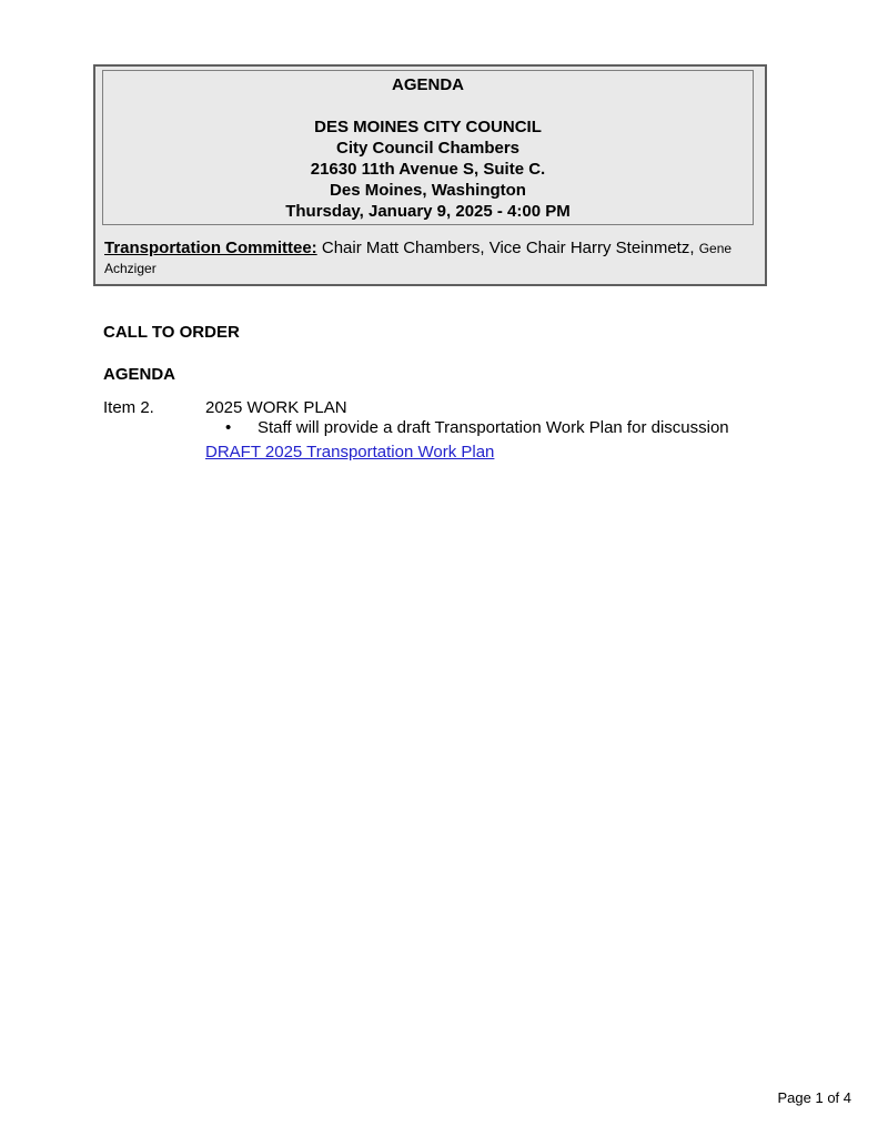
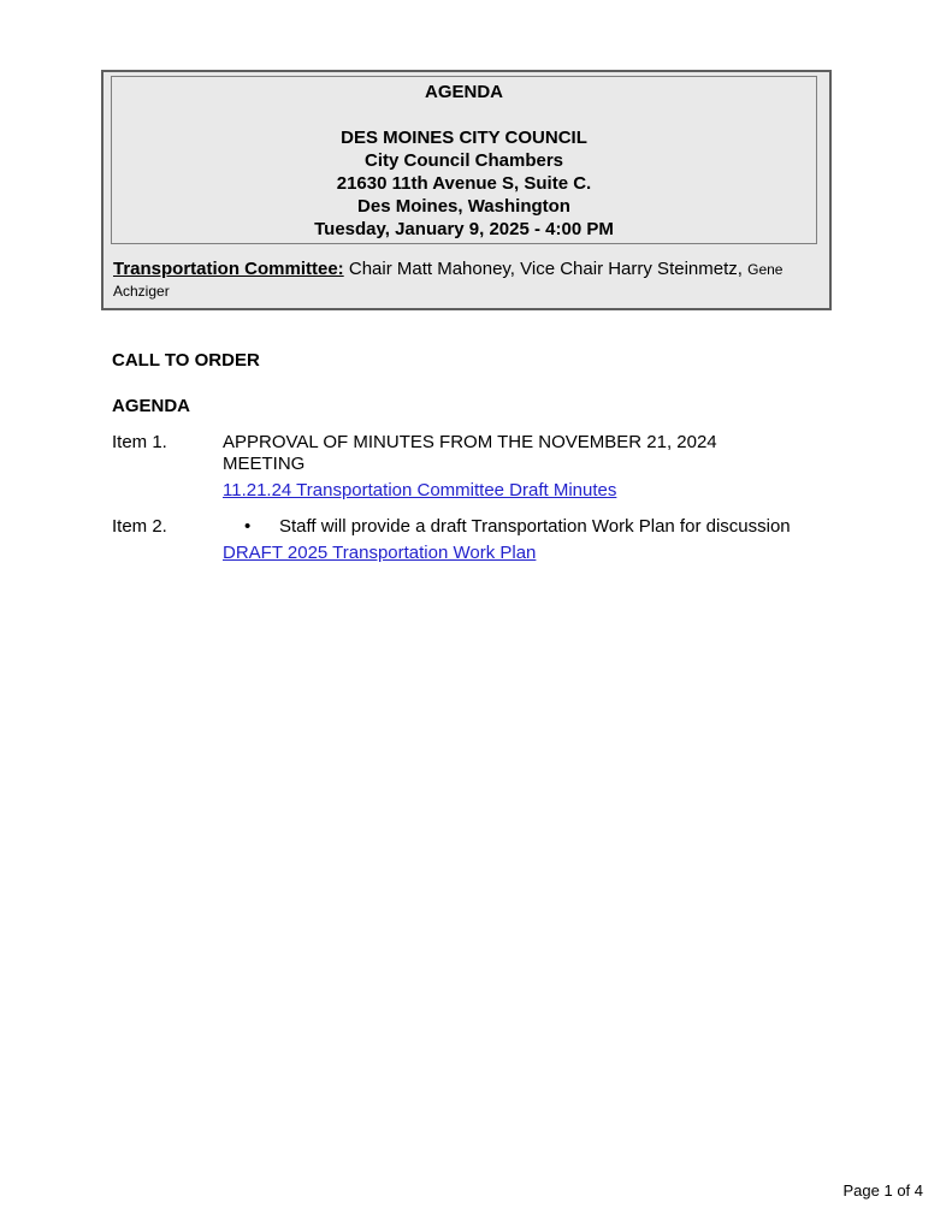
  AGENDA
  DES MOINES CITY COUNCIL
  City Council Chambers
  21630 11th Avenue S, Suite C.
  Des Moines, Washington
- Thursday, January 9, 2025 - 4:00 PM
+ Tuesday, January 9, 2025 - 4:00 PM
- Transportation Committee: Chair Matt Chambers, Vice Chair Harry Steinmetz, Gene Achziger
+ Transportation Committee: Chair Matt Mahoney, Vice Chair Harry Steinmetz, Gene Achziger
  CALL TO ORDER
  AGENDA
+ Item 1.
+ APPROVAL OF MINUTES FROM THE NOVEMBER 21, 2024 MEETING
+ 11.21.24 Transportation Committee Draft Minutes
  Item 2.
- 2025 WORK PLAN
  • Staff will provide a draft Transportation Work Plan for discussion
  DRAFT 2025 Transportation Work Plan
  Page 1 of 4
